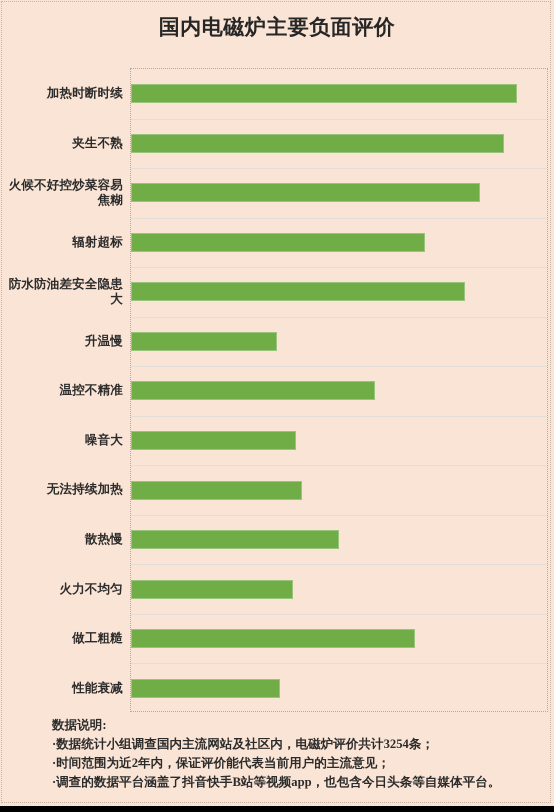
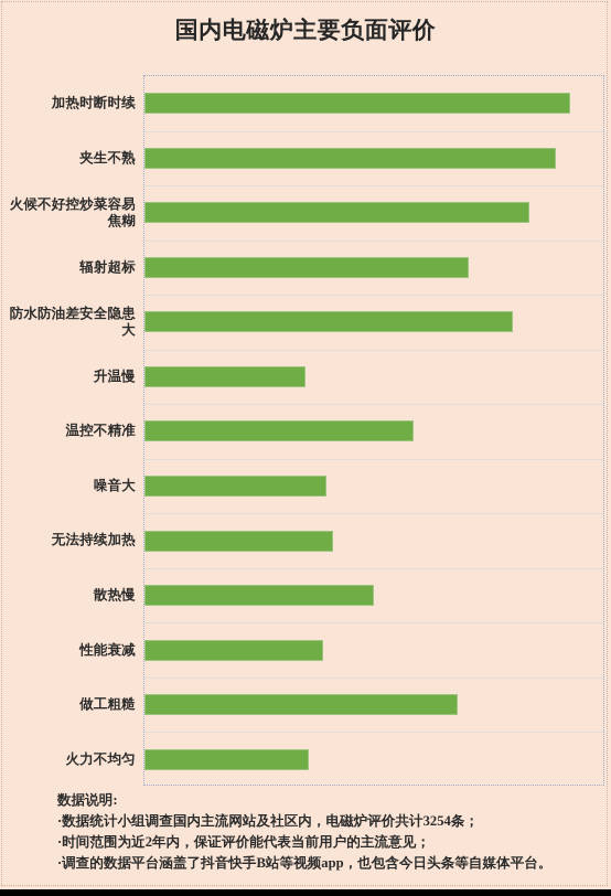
  国内电磁炉主要负面评价
  加热时断时续
  夹生不熟
  火候不好控炒菜容易焦糊
  辐射超标
  防水防油差安全隐患大
  升温慢
  温控不精准
  噪音大
  无法持续加热
  散热慢
- 火力不均匀
+ 性能衰减
  做工粗糙
- 性能衰减
+ 火力不均匀
  数据说明:
  ·数据统计小组调查国内主流网站及社区内，电磁炉评价共计3254条；
  ·时间范围为近2年内，保证评价能代表当前用户的主流意见；
  ·调查的数据平台涵盖了抖音快手B站等视频app，也包含今日头条等自媒体平台。
